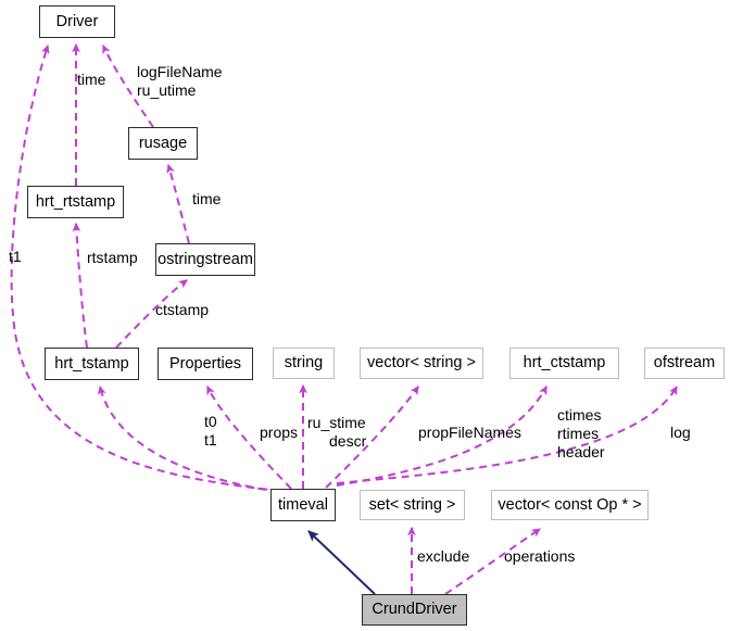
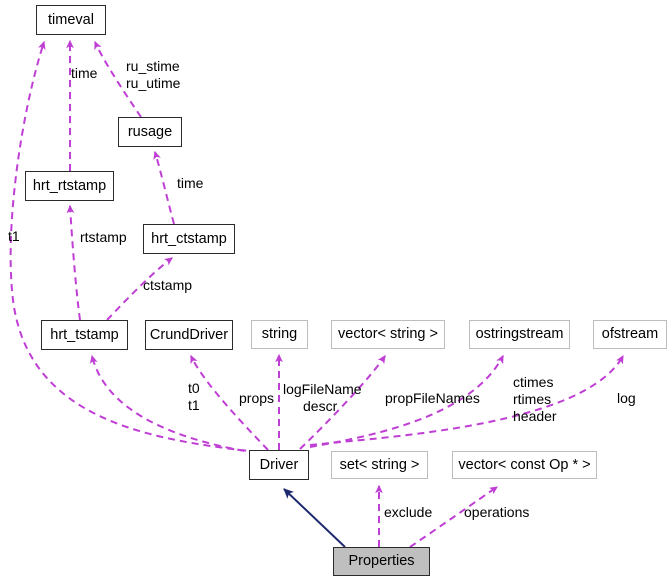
- Driver
+ timeval
  rusage
  hrt_rtstamp
- ostringstream
+ hrt_ctstamp
  hrt_tstamp
- Properties
+ CrundDriver
  string
  vector< string >
- hrt_ctstamp
+ ostringstream
  ofstream
- timeval
+ Driver
  set< string >
  vector< const Op * >
- CrundDriver
+ Properties
  time
- logFileName
+ ru_stime
  ru_utime
  time
  t1
  rtstamp
  ctstamp
  t0
  t1
  props
- ru_stime
+ logFileName
  descr
  propFileNames
  ctimes
  rtimes
  header
  log
  exclude
  operations
